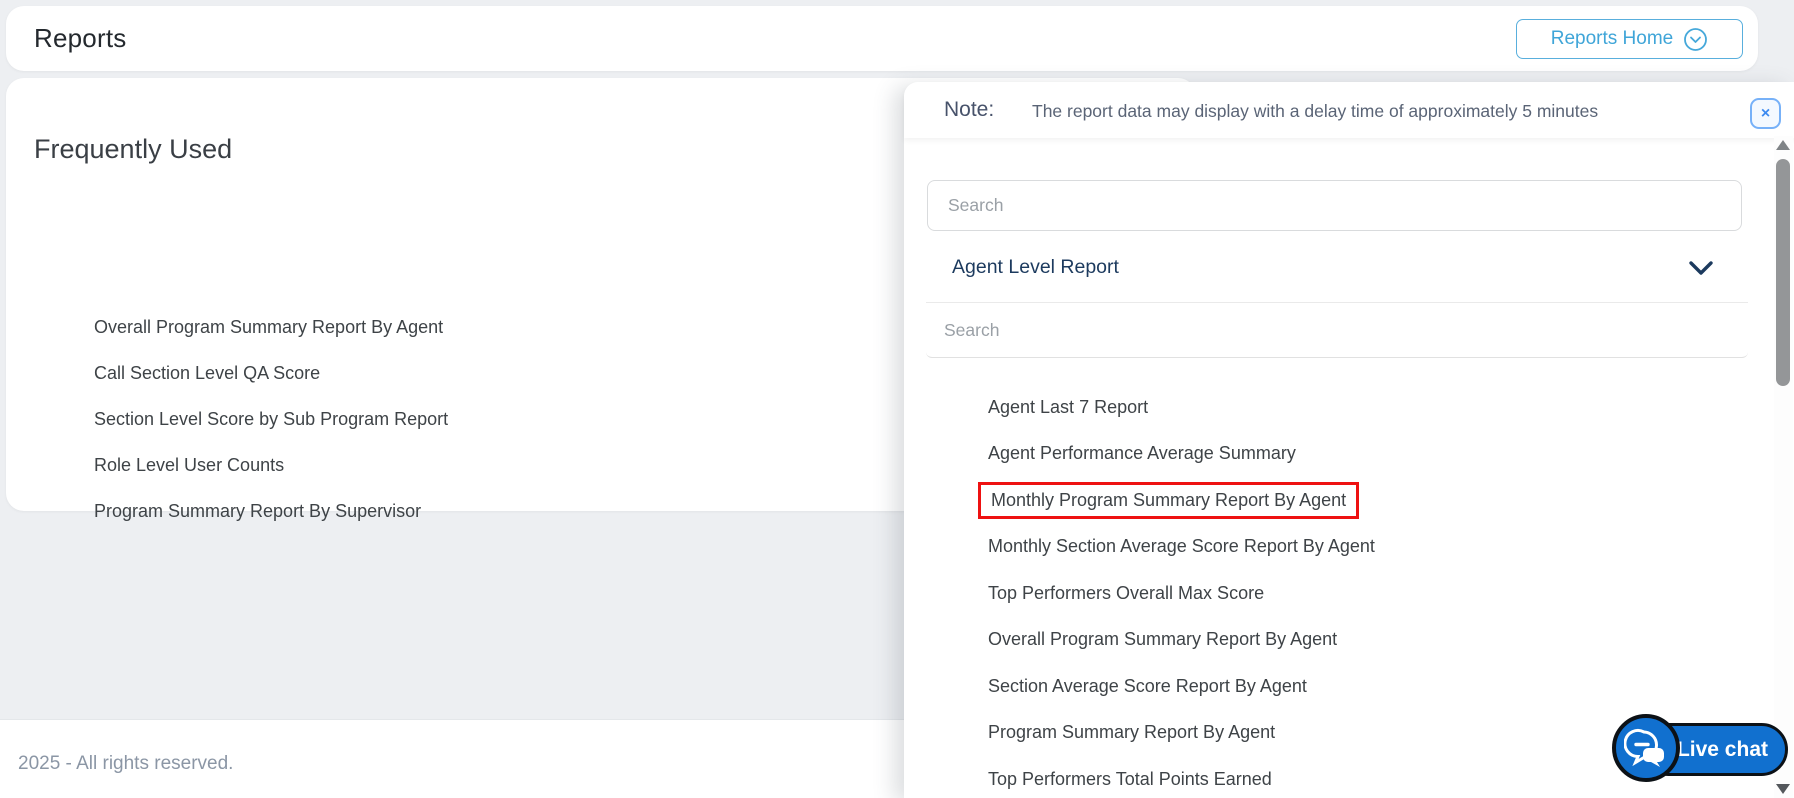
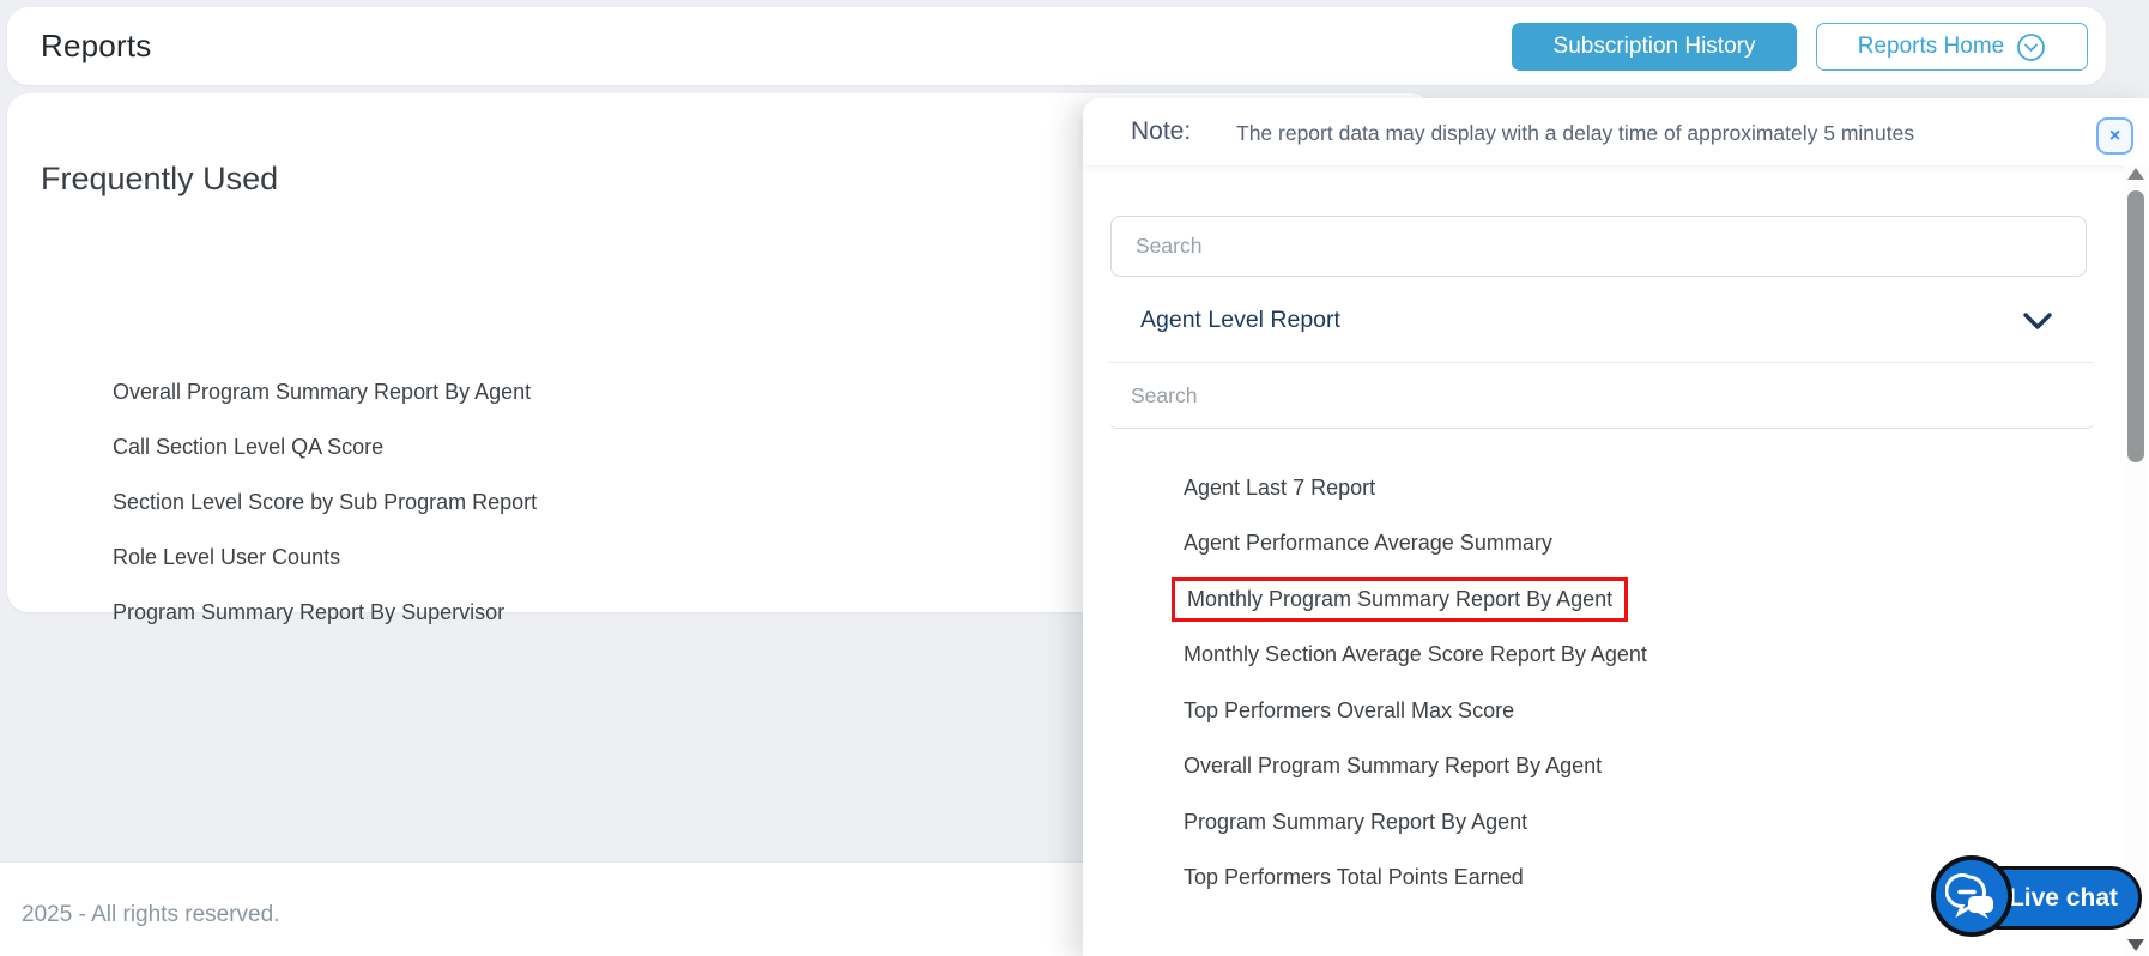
  Reports
+ Subscription History
  Reports Home
  Frequently Used
  Overall Program Summary Report By Agent
  Call Section Level QA Score
  Section Level Score by Sub Program Report
  Role Level User Counts
  Program Summary Report By Supervisor
  2025 - All rights reserved.
  Note:
  The report data may display with a delay time of approximately 5 minutes
  ×
  Search
  Agent Level Report
  Search
  Agent Last 7 Report
  Agent Performance Average Summary
  Monthly Program Summary Report By Agent
  Monthly Section Average Score Report By Agent
  Top Performers Overall Max Score
  Overall Program Summary Report By Agent
- Section Average Score Report By Agent
  Program Summary Report By Agent
  Top Performers Total Points Earned
  Live chat
